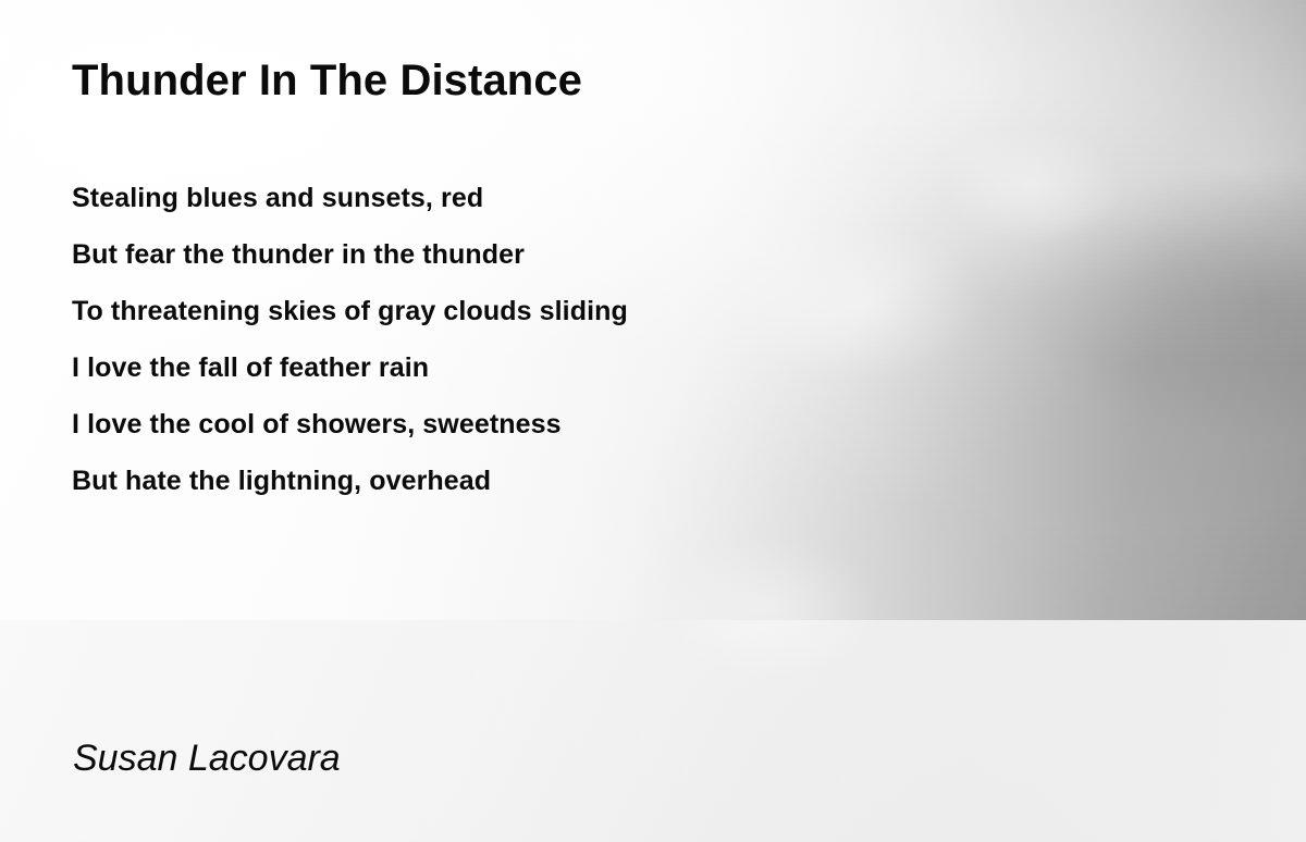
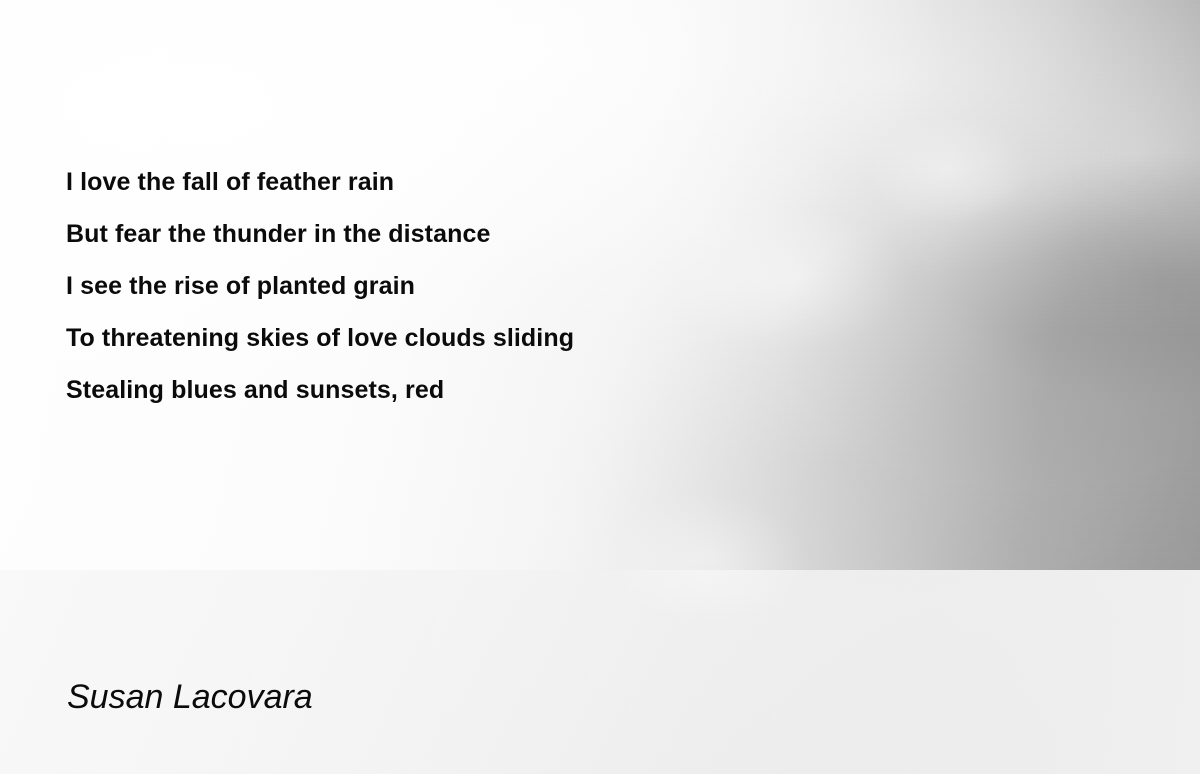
- Thunder In The Distance
- Stealing blues and sunsets, red
+ I love the fall of feather rain
- But fear the thunder in the thunder
+ But fear the thunder in the distance
+ I see the rise of planted grain
- To threatening skies of gray clouds sliding
+ To threatening skies of love clouds sliding
- I love the fall of feather rain
+ Stealing blues and sunsets, red
- I love the cool of showers, sweetness
- But hate the lightning, overhead
  Susan Lacovara
